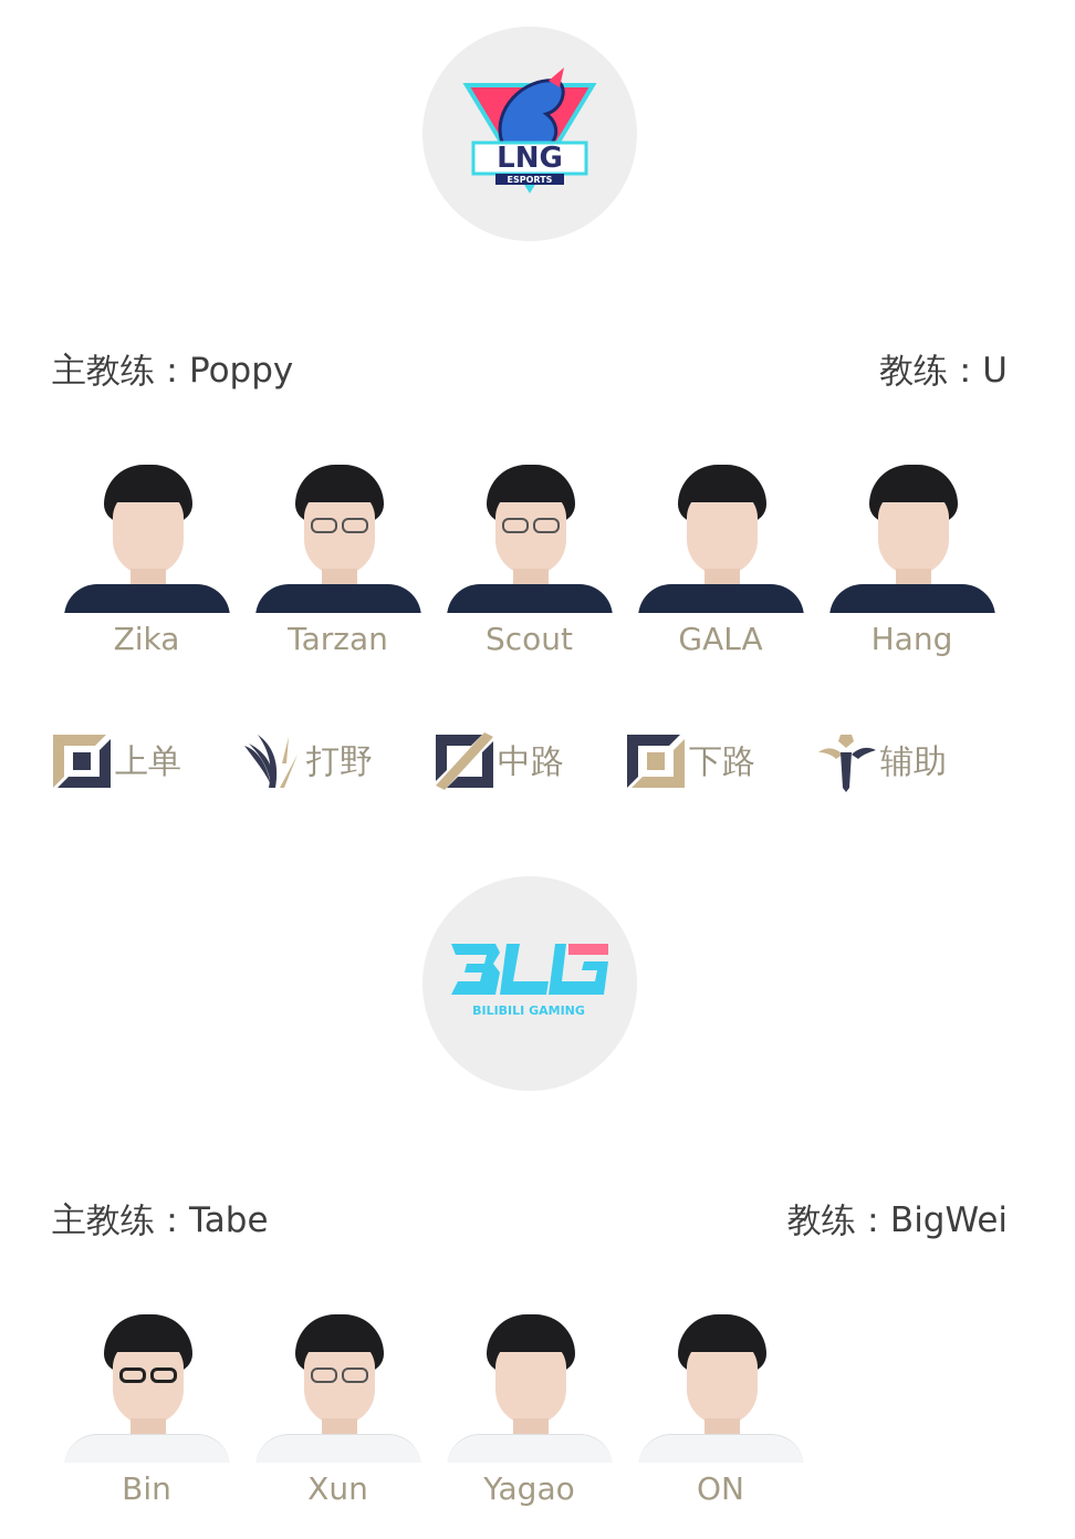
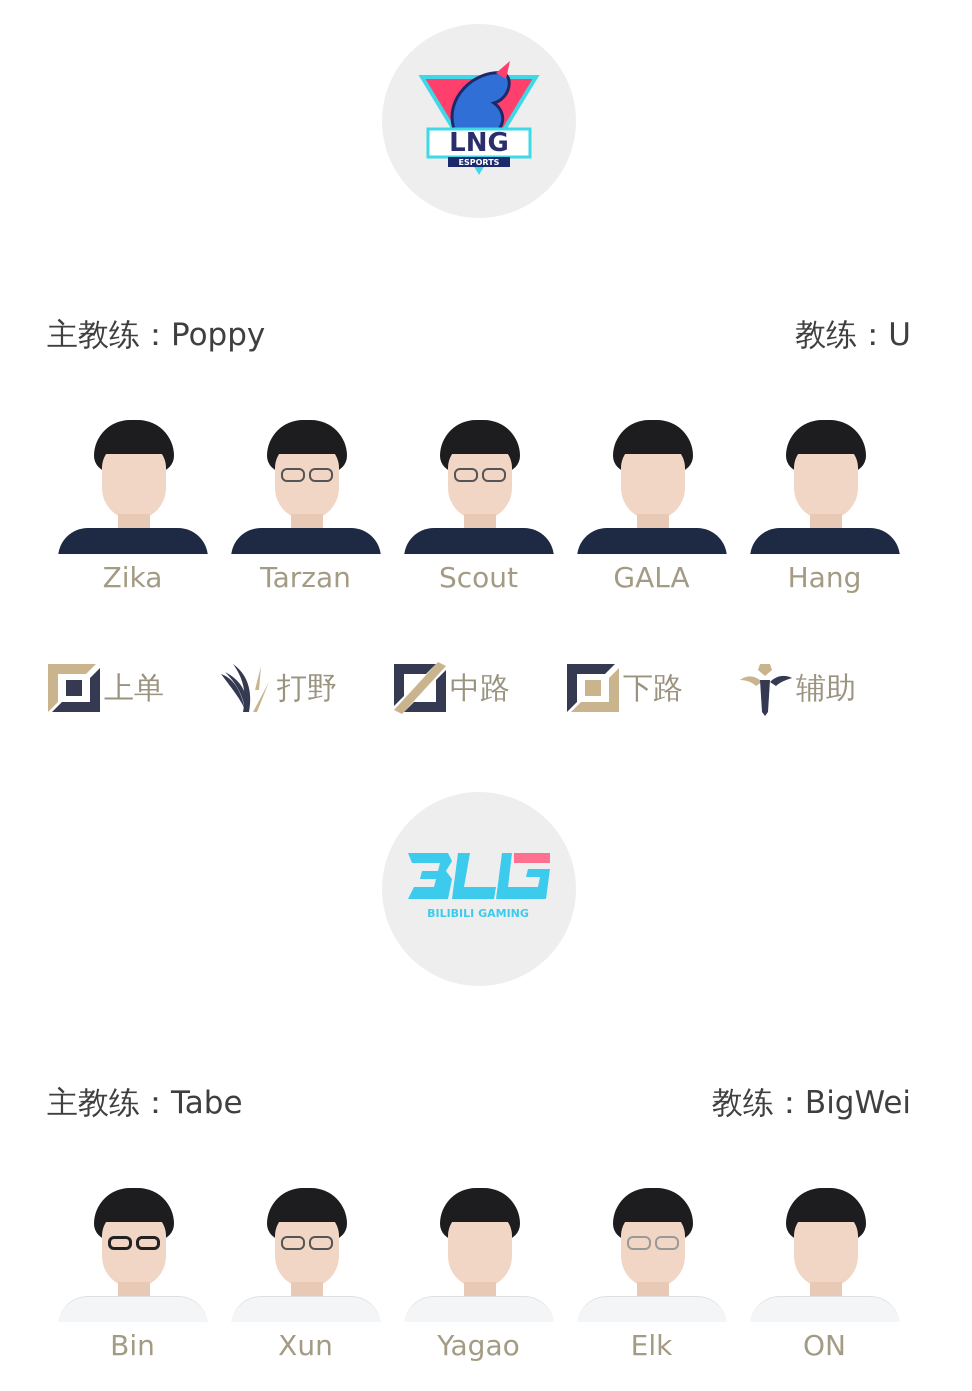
  LNG
  ESPORTS
  主教练：Poppy
  教练：U
  Zika
  Tarzan
  Scout
  GALA
  Hang
  上单
  打野
  中路
  下路
  辅助
  BILIBILI GAMING
  主教练：Tabe
  教练：BigWei
  Bin
  Xun
  Yagao
+ Elk
  ON
